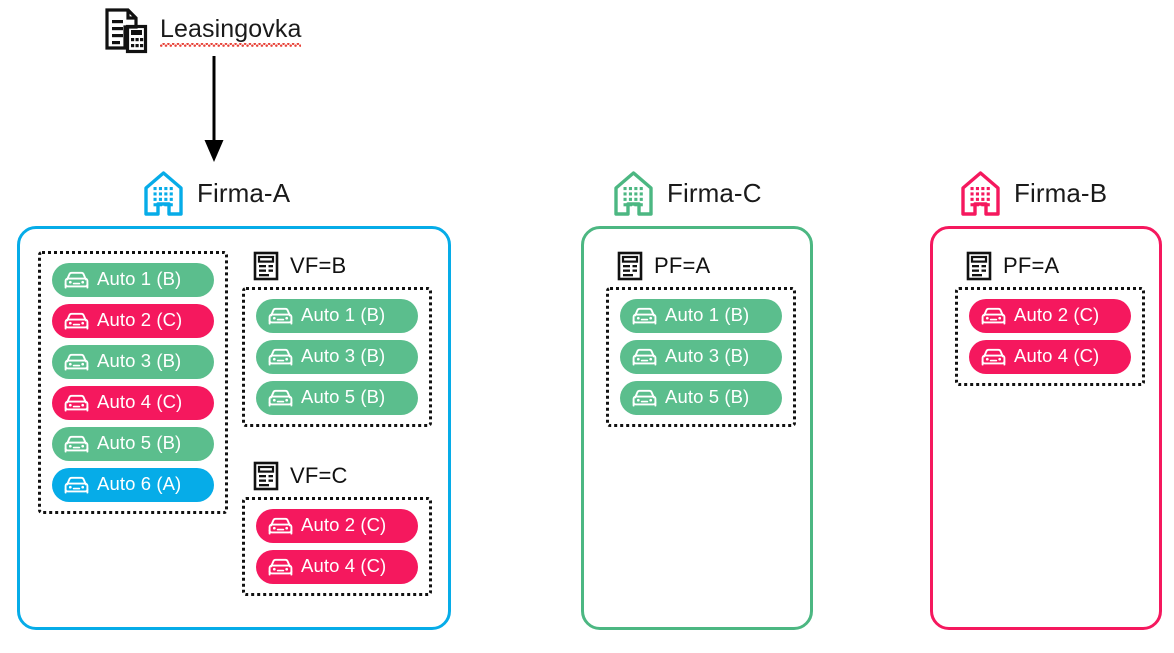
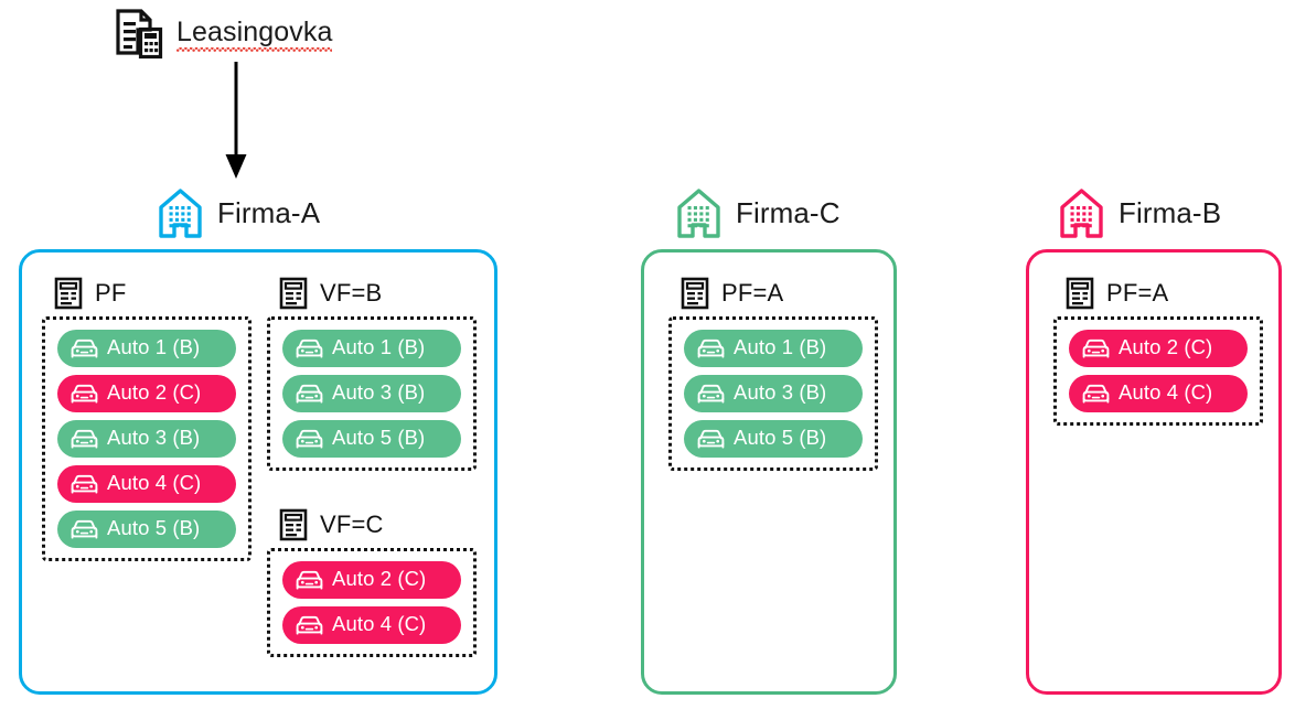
  Leasingovka
  Firma-A
+ PF
  Auto 1 (B)
  Auto 2 (C)
  Auto 3 (B)
  Auto 4 (C)
  Auto 5 (B)
- Auto 6 (A)
  VF=B
  Auto 1 (B)
  Auto 3 (B)
  Auto 5 (B)
  VF=C
  Auto 2 (C)
  Auto 4 (C)
  Firma-C
  PF=A
  Auto 1 (B)
  Auto 3 (B)
  Auto 5 (B)
  Firma-B
  PF=A
  Auto 2 (C)
  Auto 4 (C)
